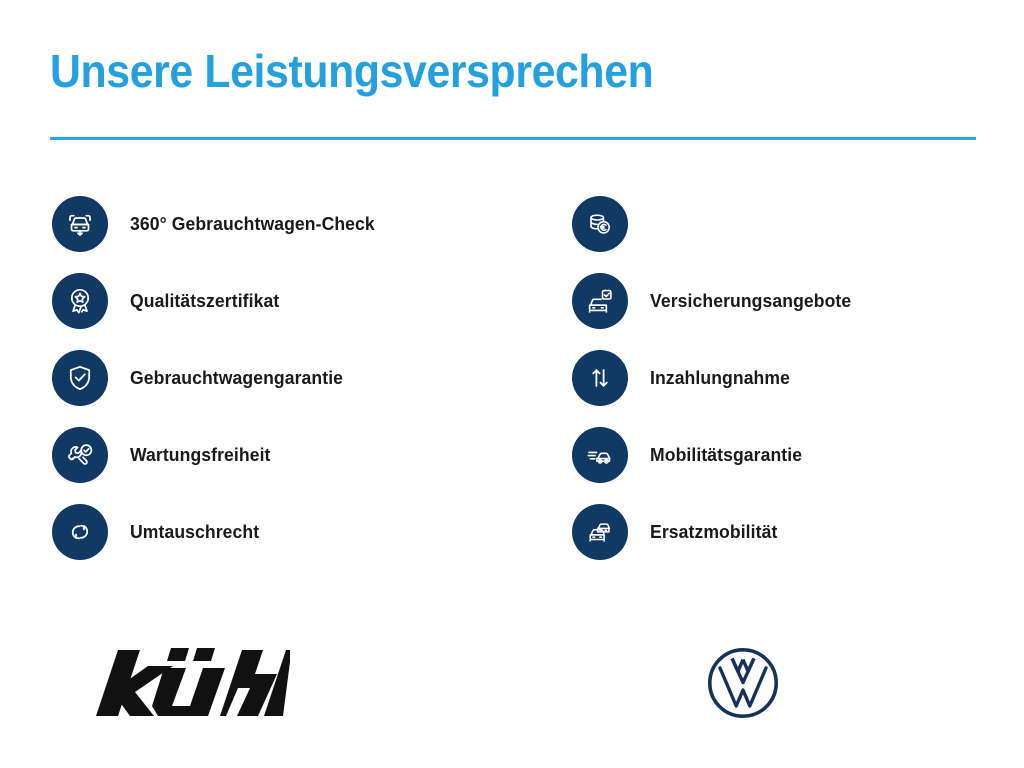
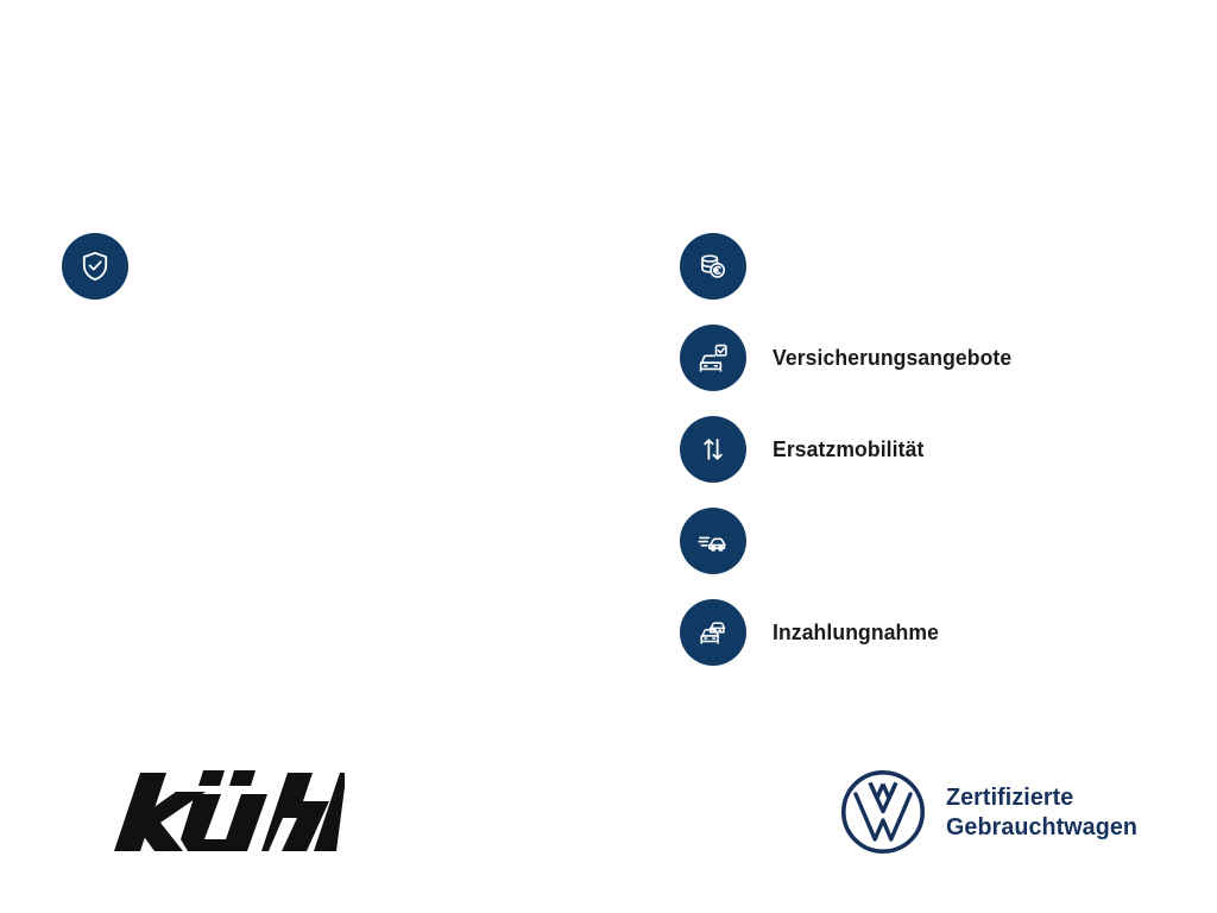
- Unsere Leistungsversprechen
- 360° Gebrauchtwagen-Check
- Qualitätszertifikat
- Gebrauchtwagengarantie
- Wartungsfreiheit
- Umtauschrecht
  Versicherungsangebote
- Inzahlungnahme
+ Ersatzmobilität
- Mobilitätsgarantie
- Ersatzmobilität
+ Inzahlungnahme
+ Zertifizierte
+ Gebrauchtwagen
